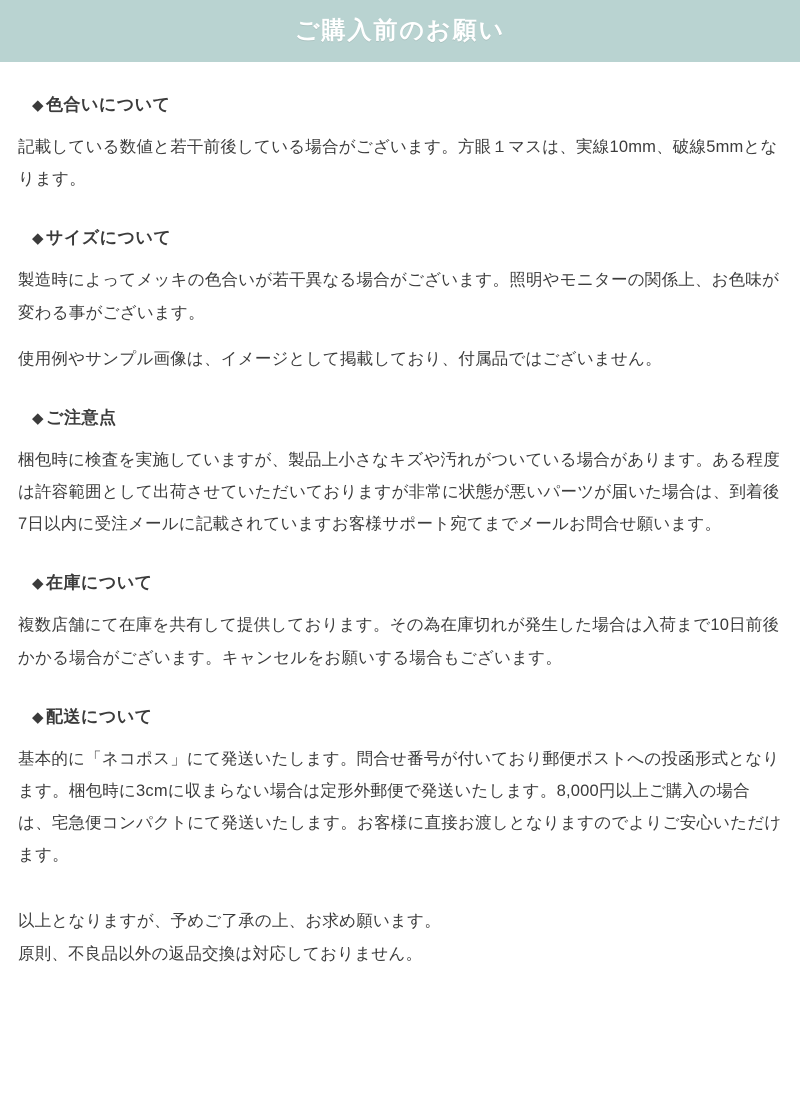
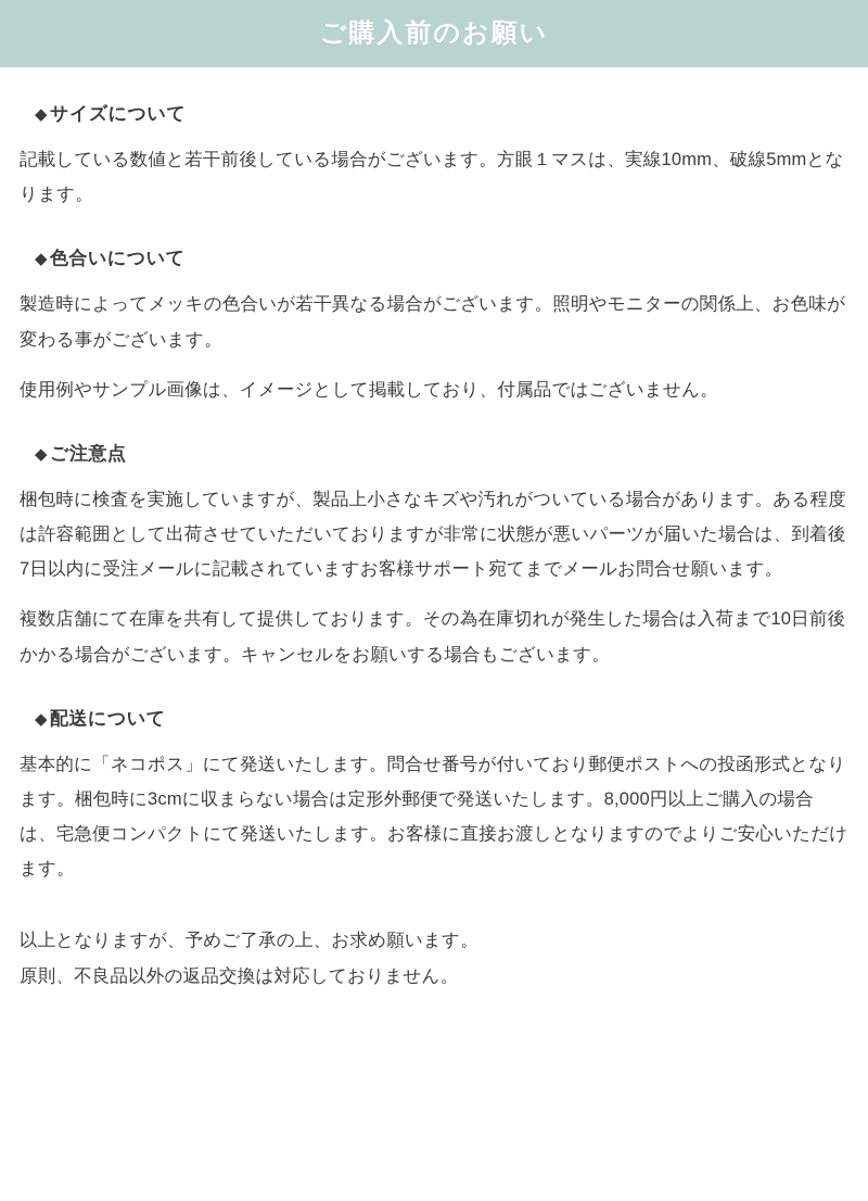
  ご購入前のお願い
- ◆色合いについて
+ ◆サイズについて
  記載している数値と若干前後している場合がございます。方眼１マスは、実線10mm、破線5mmとなります。
- ◆サイズについて
+ ◆色合いについて
  製造時によってメッキの色合いが若干異なる場合がございます。照明やモニターの関係上、お色味が変わる事がございます。
  使用例やサンプル画像は、イメージとして掲載しており、付属品ではございません。
  ◆ご注意点
  梱包時に検査を実施していますが、製品上小さなキズや汚れがついている場合があります。ある程度は許容範囲として出荷させていただいておりますが非常に状態が悪いパーツが届いた場合は、到着後7日以内に受注メールに記載されていますお客様サポート宛てまでメールお問合せ願います。
- ◆在庫について
  複数店舗にて在庫を共有して提供しております。その為在庫切れが発生した場合は入荷まで10日前後かかる場合がございます。キャンセルをお願いする場合もございます。
  ◆配送について
  基本的に「ネコポス」にて発送いたします。問合せ番号が付いており郵便ポストへの投函形式となります。梱包時に3cmに収まらない場合は定形外郵便で発送いたします。8,000円以上ご購入の場合は、宅急便コンパクトにて発送いたします。お客様に直接お渡しとなりますのでよりご安心いただけます。
  以上となりますが、予めご了承の上、お求め願います。
  原則、不良品以外の返品交換は対応しておりません。
